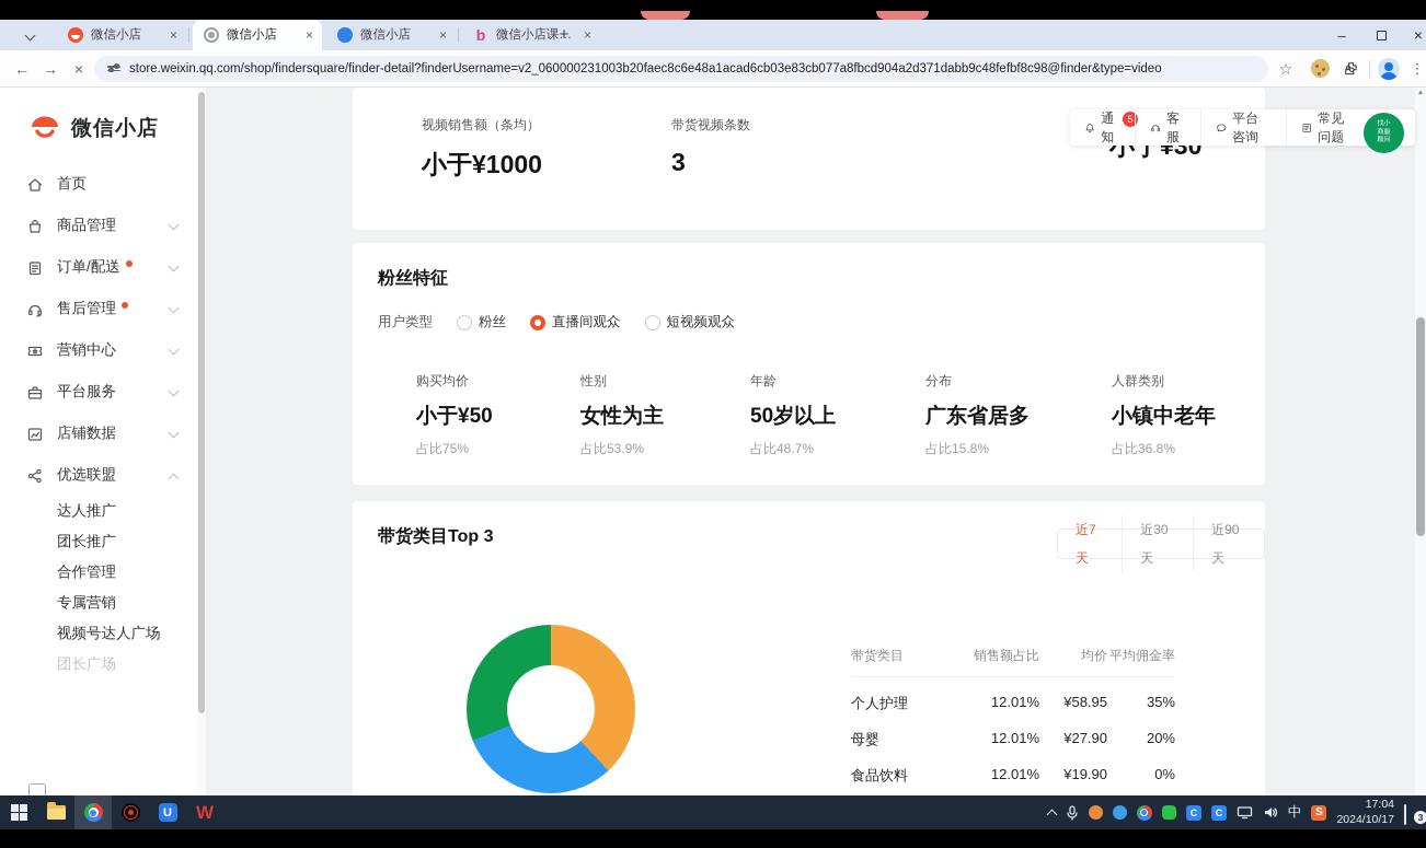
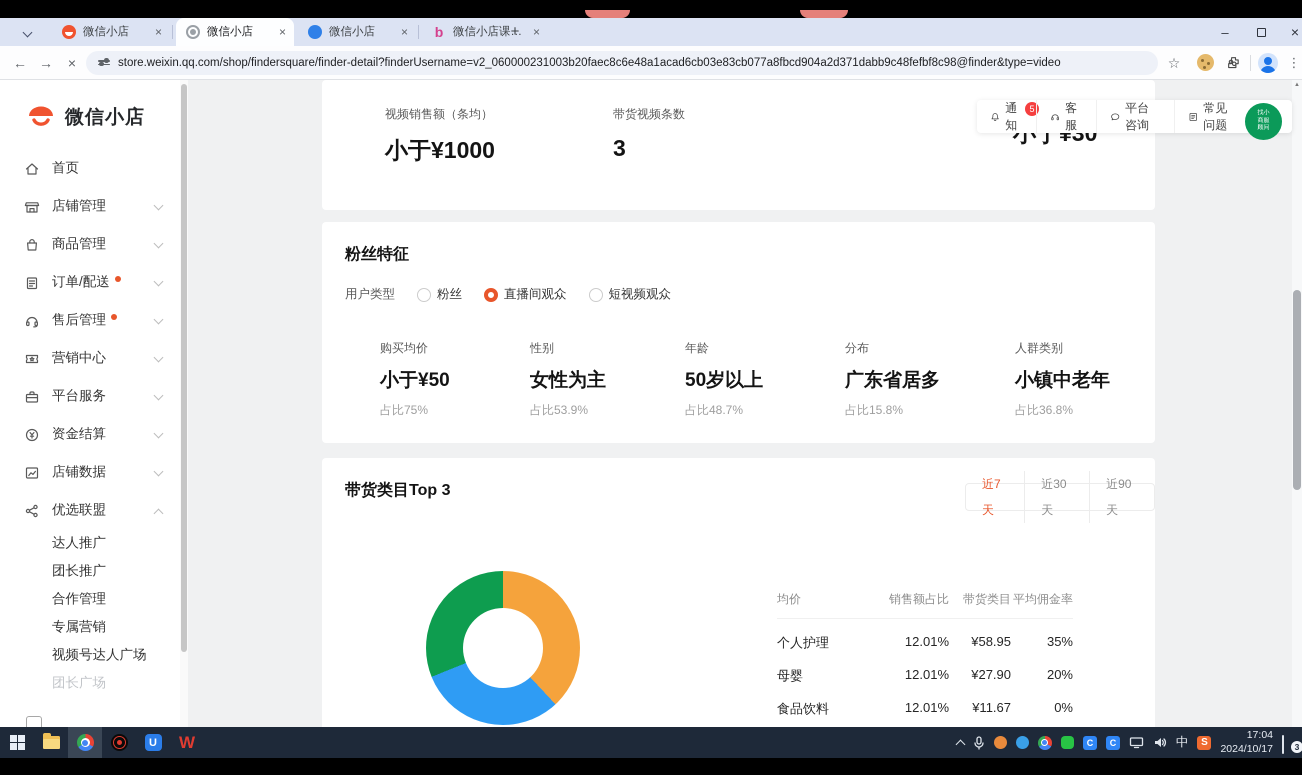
  微信小店
  ×
  微信小店
  ×
  微信小店
  ×
  b
  ×
  +
  –
  ×
  ←
  →
  ×
  store.weixin.qq.com/shop/findersquare/finder-detail?finderUsername=v2_060000231003b20faec8c6e48a1acad6cb03e83cb077a8fbcd904a2d371dabb9c48fefbf8c98@finder&type=video
  ☆
  ⋮
  微信小店
  首页
+ 店铺管理
  商品管理
  订单/配送
  售后管理
  营销中心
  平台服务
+ 资金结算
  店铺数据
  优选联盟
  达人推广
  团长推广
  合作管理
  专属营销
  视频号达人广场
  团长广场
  视频销售额（条均）
  小于¥1000
  带货视频条数
  3
  小于¥30
  通知
  5
  客服
  平台咨询
  常见问题
  粉丝特征
  用户类型
  粉丝
  直播间观众
  短视频观众
  购买均价
  小于¥50
  占比75%
  性别
  女性为主
  占比53.9%
  年龄
  50岁以上
  占比48.7%
  分布
  广东省居多
  占比15.8%
  人群类别
  小镇中老年
  占比36.8%
  带货类目Top 3
  近7天
  近30天
  近90天
- 带货类目
+ 均价
  销售额占比
- 均价
+ 带货类目
  平均佣金率
  个人护理
  12.01%
  ¥58.95
  35%
  母婴
  12.01%
  ¥27.90
  20%
  食品饮料
  12.01%
- ¥19.90
+ ¥11.67
  0%
  U
  W
  C
  C
  中
  S
  17:04
  2024/10/17
  3
